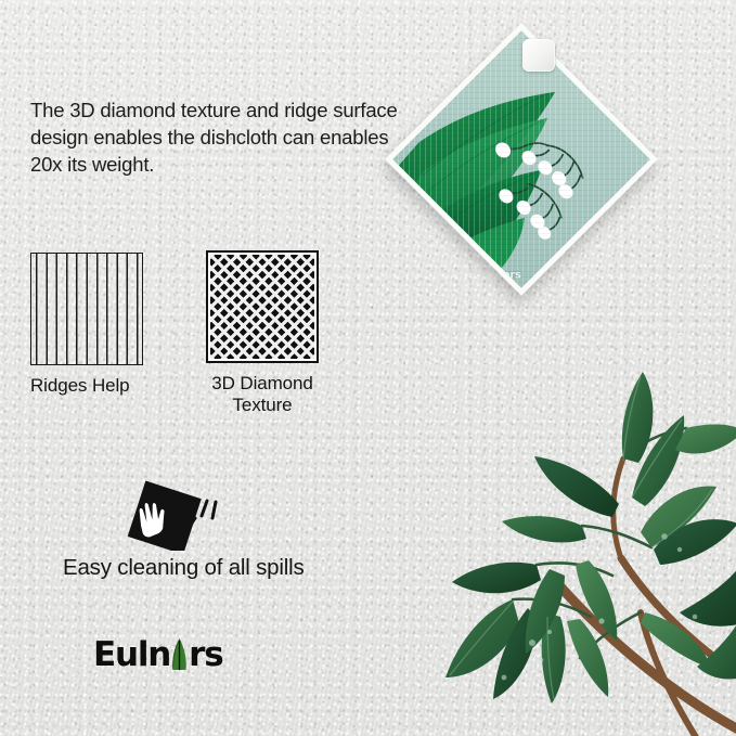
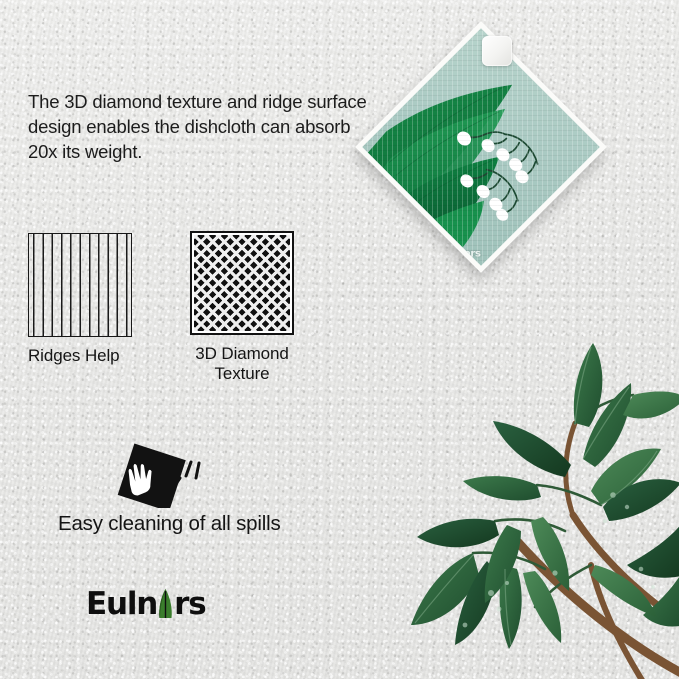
  The 3D diamond texture and ridge surface
- design enables the dishcloth can enables
+ design enables the dishcloth can absorb
  20x its weight.
  Ridges Help
  3D Diamond
  Texture
  Easy cleaning of all spills
  Euln
  rs
